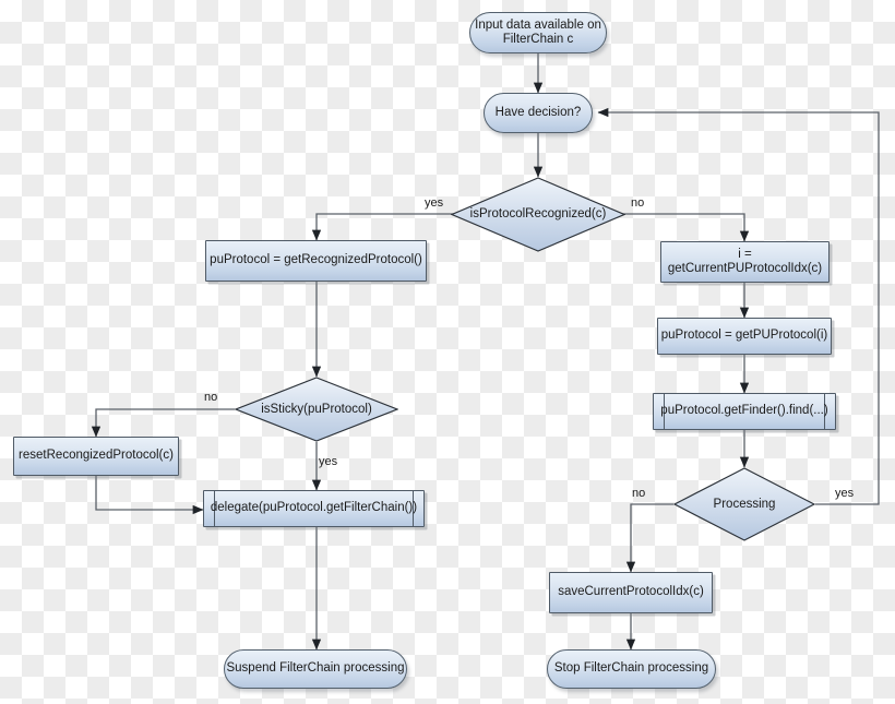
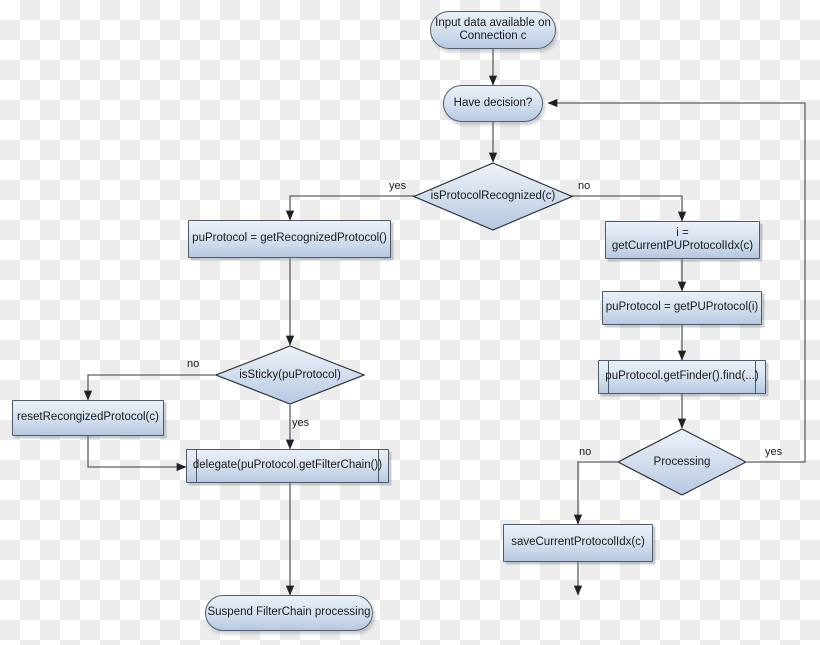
- Input data available on FilterChain c
+ Input data available on Connection c
  Have decision?
  isProtocolRecognized(c)
  puProtocol = getRecognizedProtocol()
  i = getCurrentPUProtocolIdx(c)
  puProtocol = getPUProtocol(i)
  puProtocol.getFinder().find(...)
  isSticky(puProtocol)
  Processing
  resetRecongizedProtocol(c)
  delegate(puProtocol.getFilterChain())
  saveCurrentProtocolIdx(c)
  Suspend FilterChain processing
- Stop FilterChain processing
  yes
  no
  no
  yes
  no
  yes
